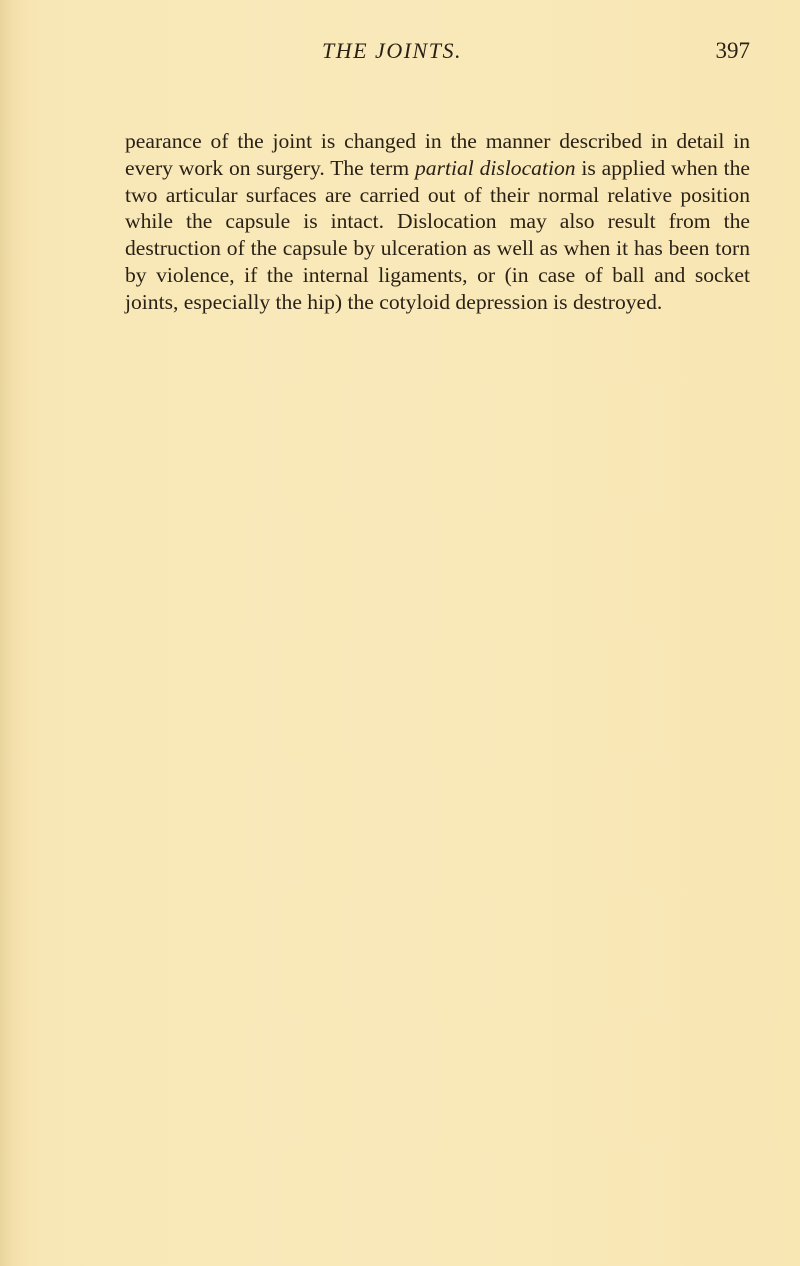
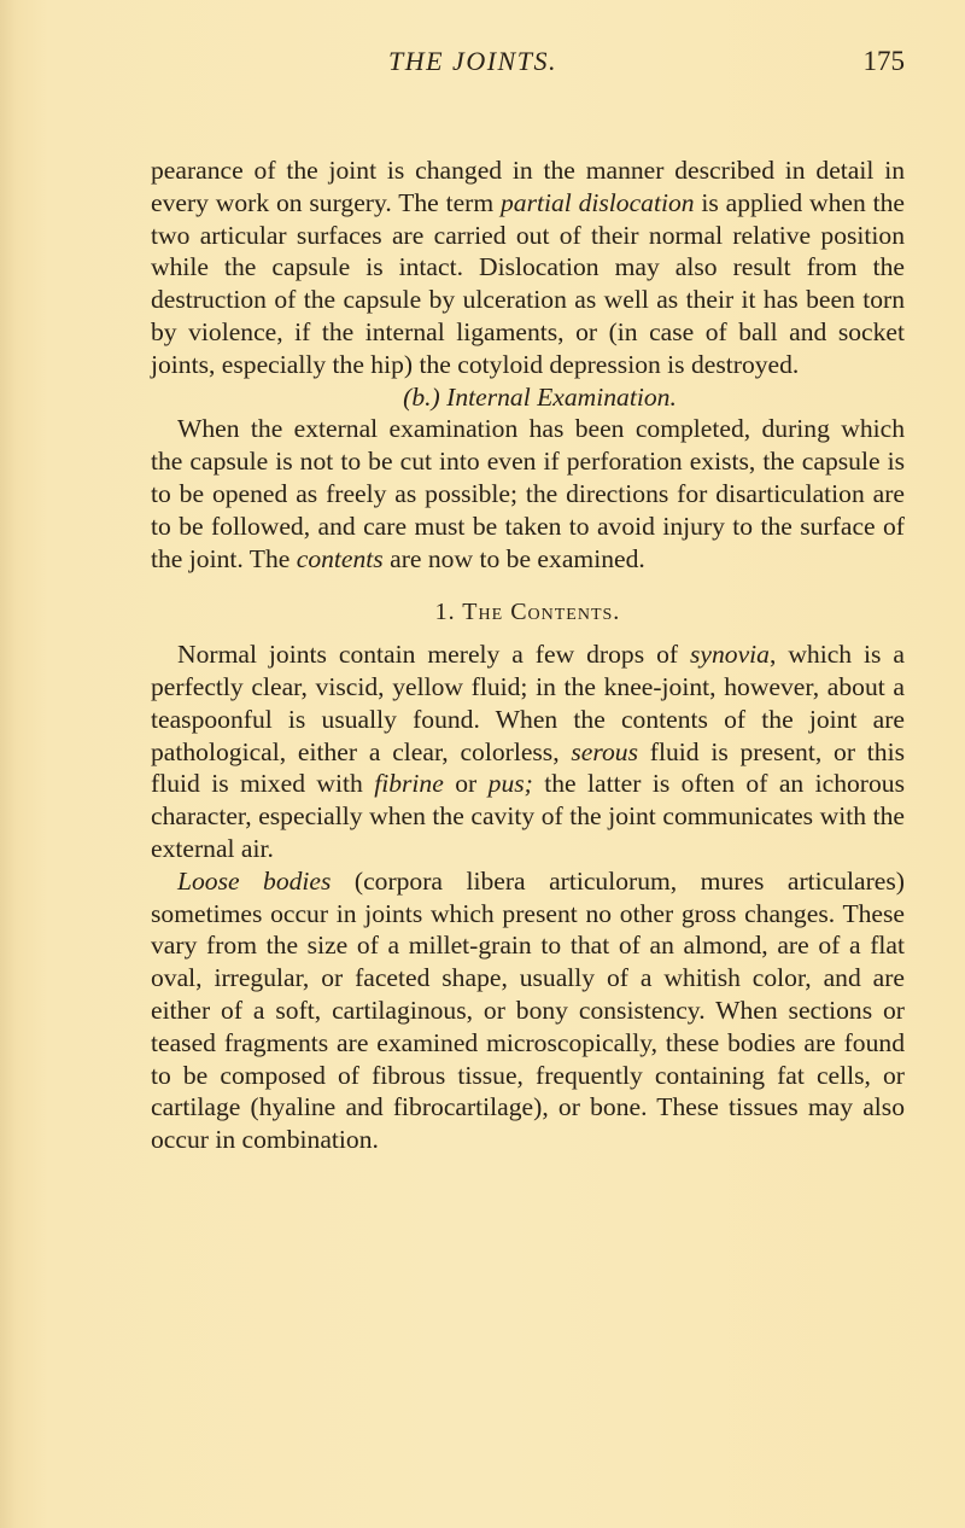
  THE JOINTS.
- 397
+ 175
- pearance of the joint is changed in the manner described in detail in every work on surgery. The term partial dislocation is applied when the two articular surfaces are carried out of their normal relative position while the capsule is intact. Dislocation may also result from the destruction of the capsule by ulceration as well as when it has been torn by violence, if the internal ligaments, or (in case of ball and socket joints, especially the hip) the cotyloid depression is destroyed.
+ pearance of the joint is changed in the manner described in detail in every work on surgery. The term partial dislocation is applied when the two articular surfaces are carried out of their normal relative position while the capsule is intact. Dislocation may also result from the destruction of the capsule by ulceration as well as their it has been torn by violence, if the internal ligaments, or (in case of ball and socket joints, especially the hip) the cotyloid depression is destroyed.
+ (b.) Internal Examination.
+ When the external examination has been completed, during which the capsule is not to be cut into even if perforation exists, the capsule is to be opened as freely as possible; the directions for disarticulation are to be followed, and care must be taken to avoid injury to the surface of the joint. The contents are now to be examined.
+ 1. The Contents.
+ Normal joints contain merely a few drops of synovia, which is a perfectly clear, viscid, yellow fluid; in the knee-joint, however, about a teaspoonful is usually found. When the contents of the joint are pathological, either a clear, colorless, serous fluid is present, or this fluid is mixed with fibrine or pus; the latter is often of an ichorous character, especially when the cavity of the joint communicates with the external air.
+ Loose bodies (corpora libera articulorum, mures articulares) sometimes occur in joints which present no other gross changes. These vary from the size of a millet-grain to that of an almond, are of a flat oval, irregular, or faceted shape, usually of a whitish color, and are either of a soft, cartilaginous, or bony consistency. When sections or teased fragments are examined microscopically, these bodies are found to be composed of fibrous tissue, frequently containing fat cells, or cartilage (hyaline and fibrocartilage), or bone. These tissues may also occur in combination.
